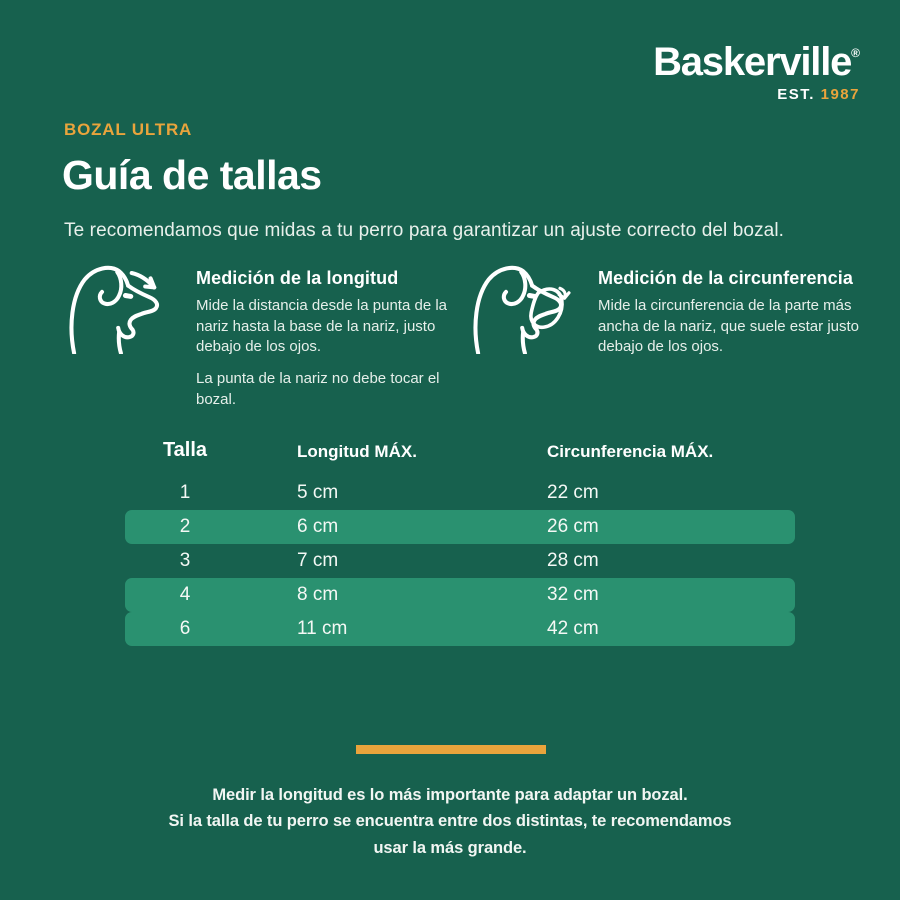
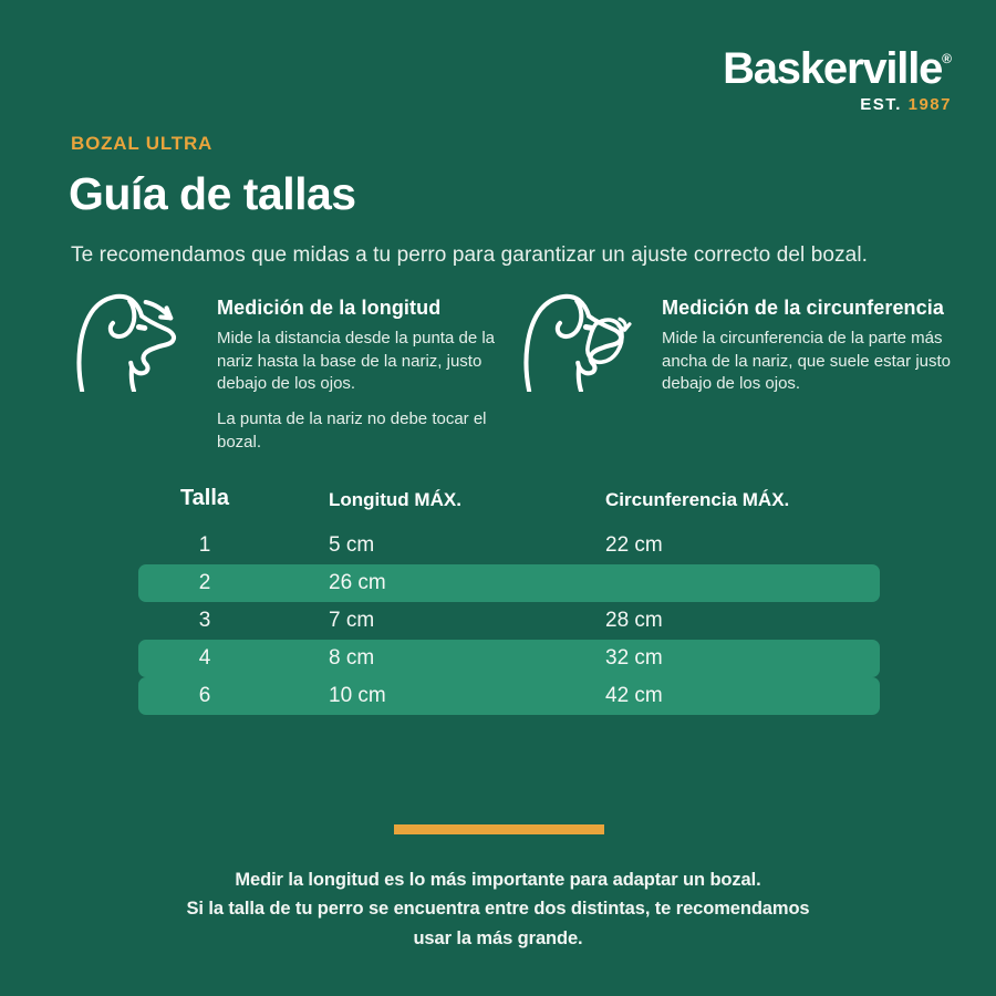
  Baskerville®
  EST. 1987
  BOZAL ULTRA
  Guía de tallas
  Te recomendamos que midas a tu perro para garantizar un ajuste correcto del bozal.
  Medición de la longitud
  Mide la distancia desde la punta de la nariz hasta la base de la nariz, justo debajo de los ojos.
  La punta de la nariz no debe tocar el bozal.
  Medición de la circunferencia
  Mide la circunferencia de la parte más ancha de la nariz, que suele estar justo debajo de los ojos.
  Talla
  Longitud MÁX.
  Circunferencia MÁX.
  1
  5 cm
  22 cm
  2
- 6 cm
  26 cm
  3
  7 cm
  28 cm
  4
  8 cm
  32 cm
  6
- 11 cm
+ 10 cm
  42 cm
  Medir la longitud es lo más importante para adaptar un bozal.
  Si la talla de tu perro se encuentra entre dos distintas, te recomendamos
  usar la más grande.
